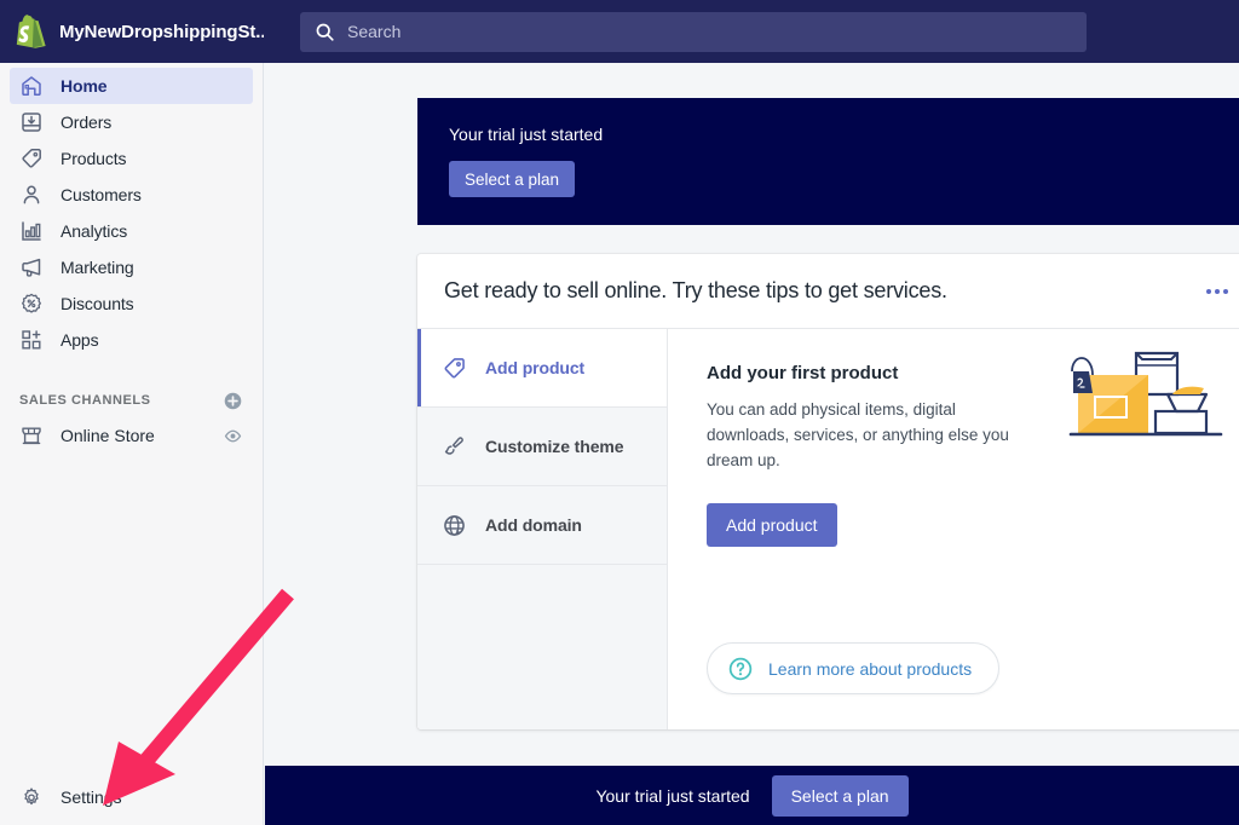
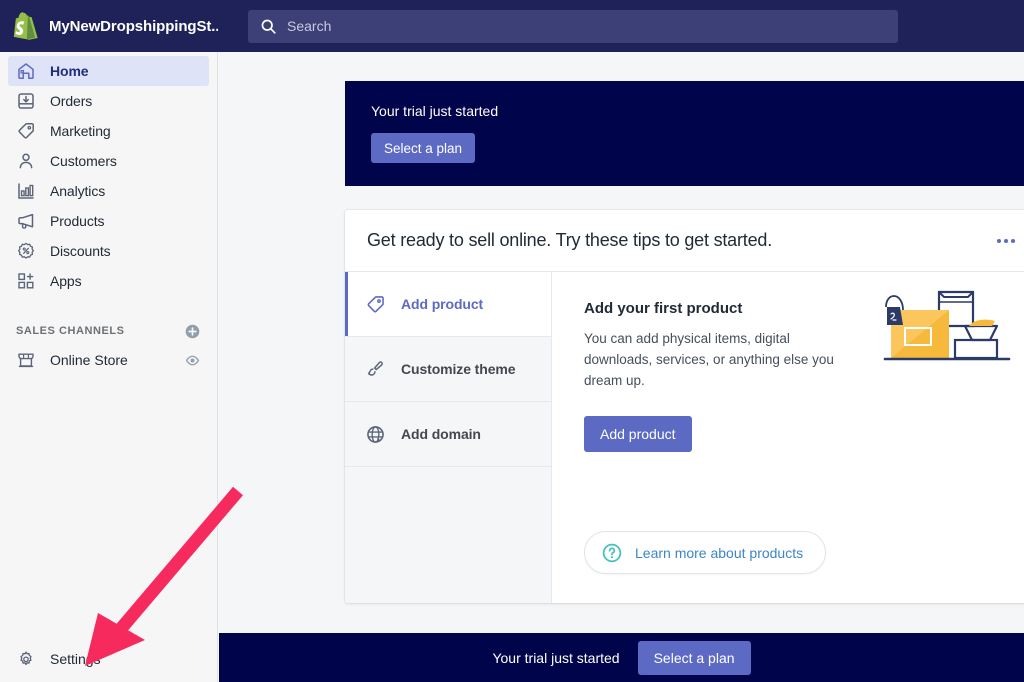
  MyNewDropshippingSt..
  Search
  Home
  Orders
- Products
+ Marketing
  Customers
  Analytics
- Marketing
+ Products
  Discounts
  Apps
  SALES CHANNELS
  Online Store
  Settin
  Your trial just started
  Select a plan
- Get ready to sell online. Try these tips to get services.
+ Get ready to sell online. Try these tips to get started.
  Add product
  Customize theme
  Add domain
  Add your first product
  You can add physical items, digital downloads, services, or anything else you dream up.
  Add product
  Learn more about products
  Your trial just started
  Select a plan
